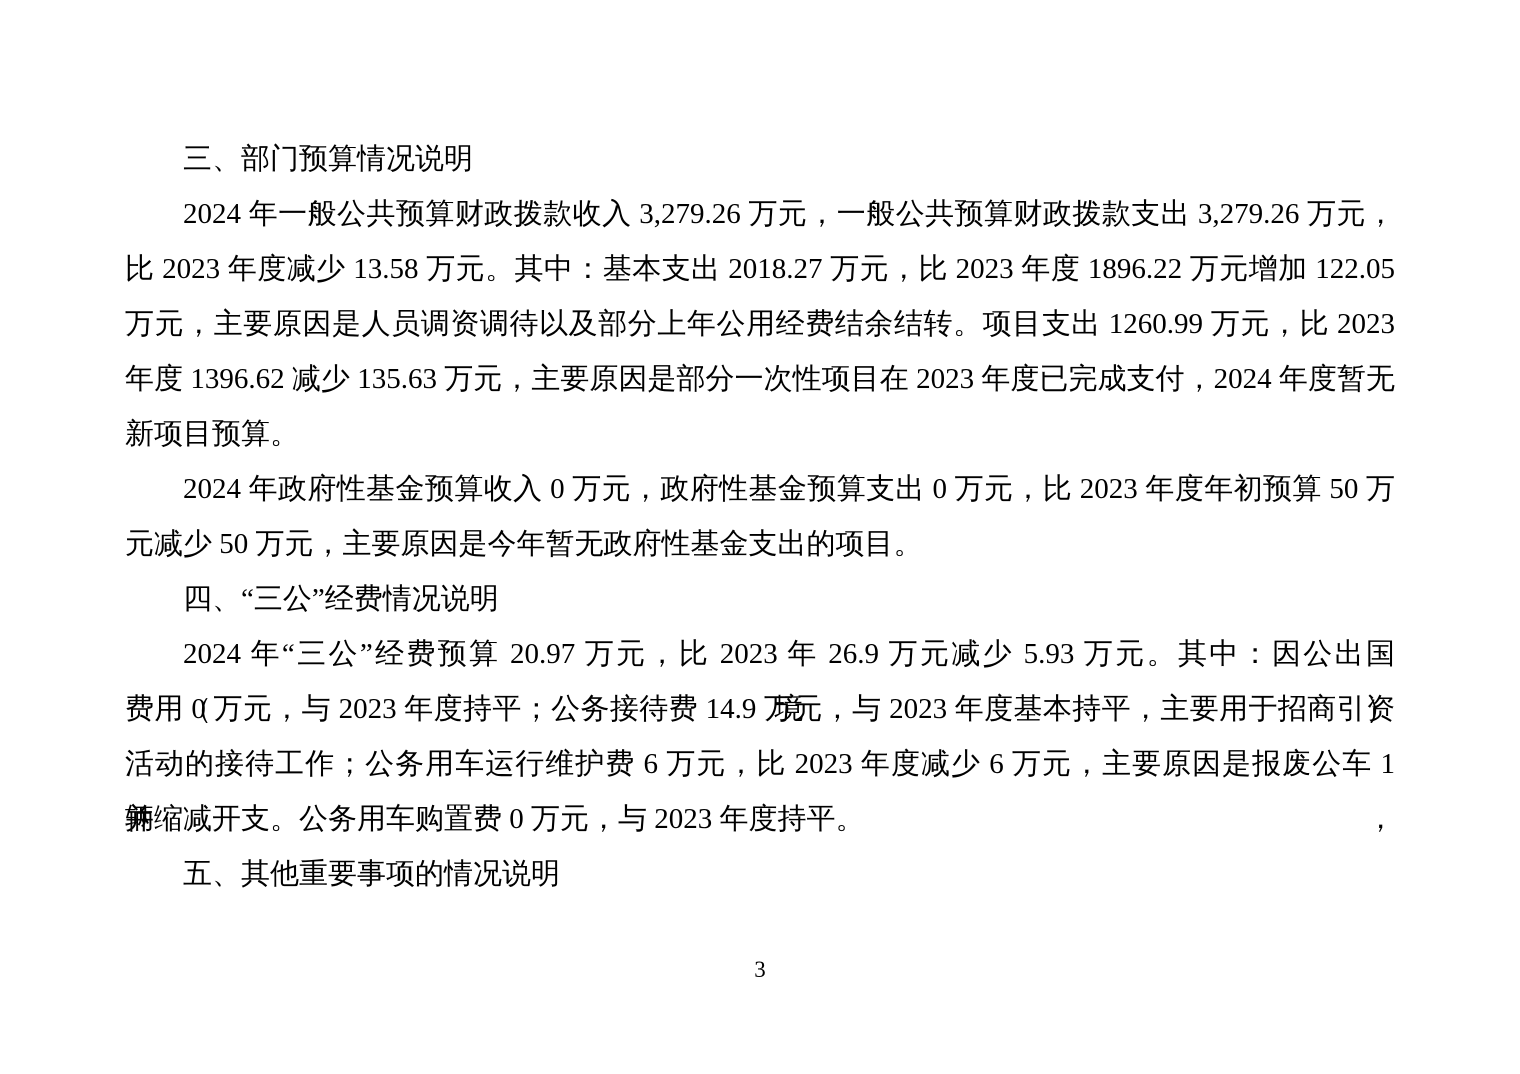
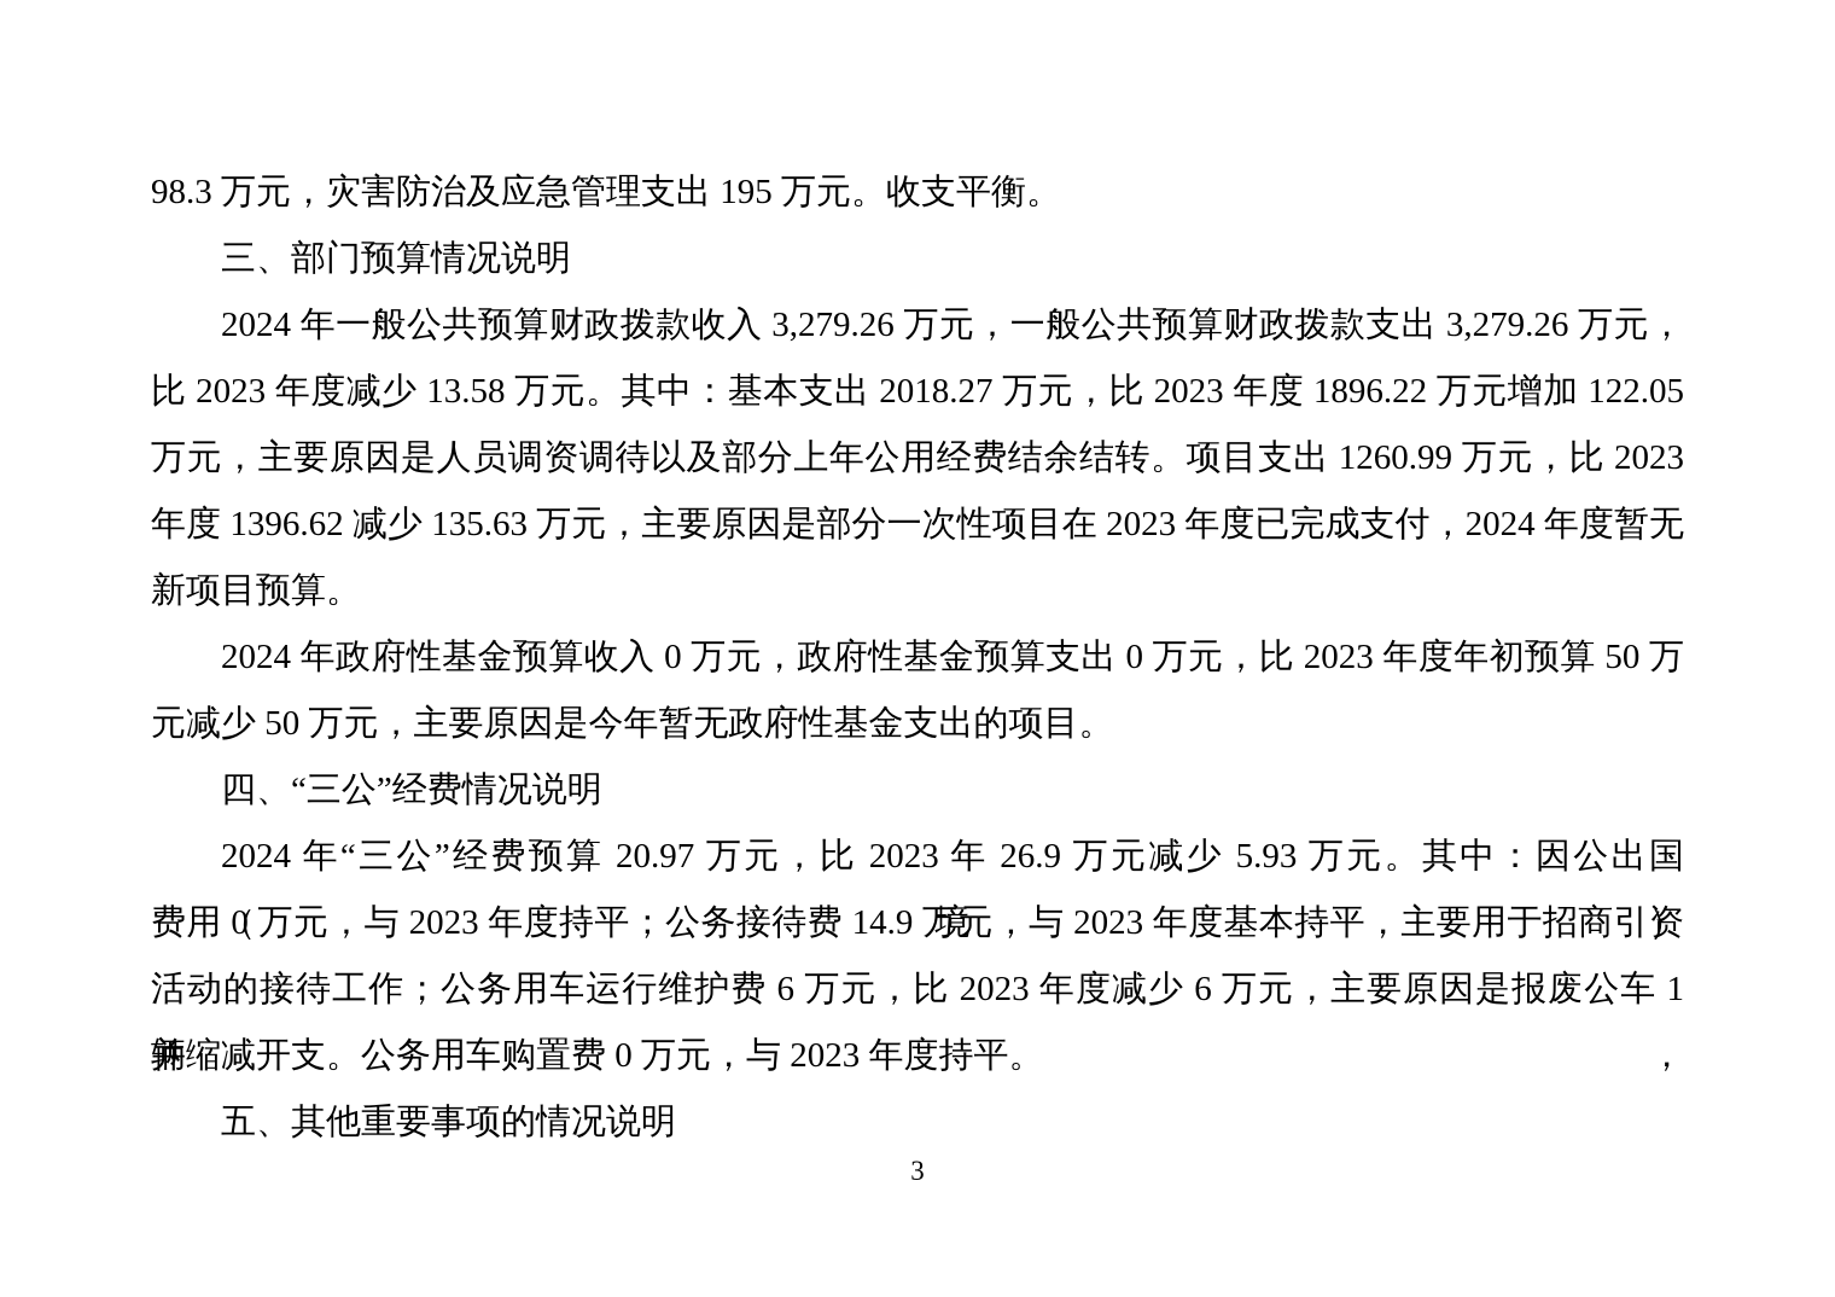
+ 98.3 万元，灾害防治及应急管理支出 195 万元。收支平衡。
  三、部门预算情况说明
  2024 年一般公共预算财政拨款收入 3,279.26 万元，一般公共预算财政拨款支出 3,279.26 万元，
  比 2023 年度减少 13.58 万元。其中：基本支出 2018.27 万元，比 2023 年度 1896.22 万元增加 122.05
  万元，主要原因是人员调资调待以及部分上年公用经费结余结转。项目支出 1260.99 万元，比 2023
  年度 1396.62 减少 135.63 万元，主要原因是部分一次性项目在 2023 年度已完成支付，2024 年度暂无
  新项目预算。
  2024 年政府性基金预算收入 0 万元，政府性基金预算支出 0 万元，比 2023 年度年初预算 50 万
  元减少 50 万元，主要原因是今年暂无政府性基金支出的项目。
  四、“三公”经费情况说明
  2024 年“三公”经费预算 20.97 万元，比 2023 年 26.9 万元减少 5.93 万元。其中：因公出国（境）
  费用 0 万元，与 2023 年度持平；公务接待费 14.9 万元，与 2023 年度基本持平，主要用于招商引资
  活动的接待工作；公务用车运行维护费 6 万元，比 2023 年度减少 6 万元，主要原因是报废公车 1 辆，
  并缩减开支。公务用车购置费 0 万元，与 2023 年度持平。
  五、其他重要事项的情况说明
  3
